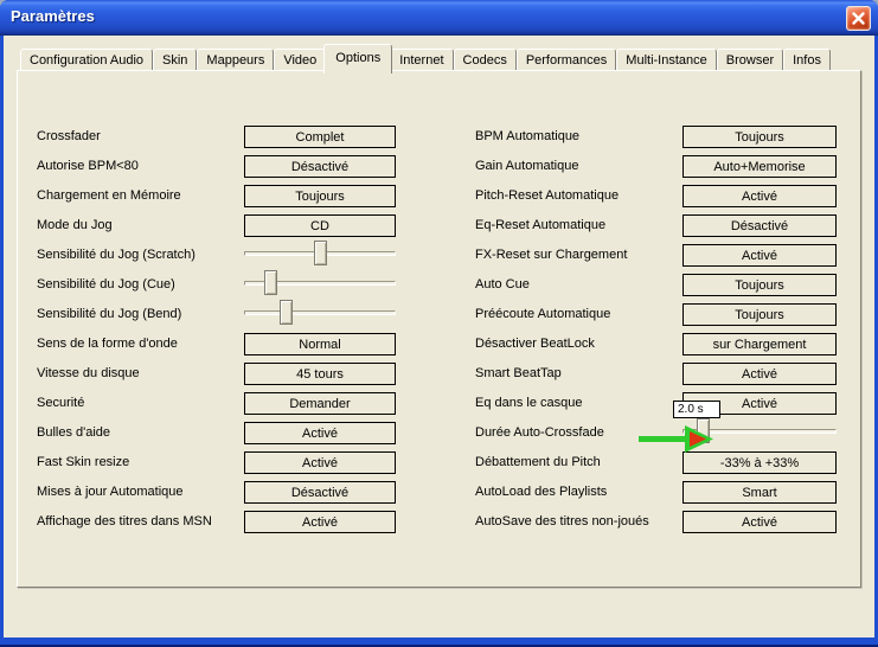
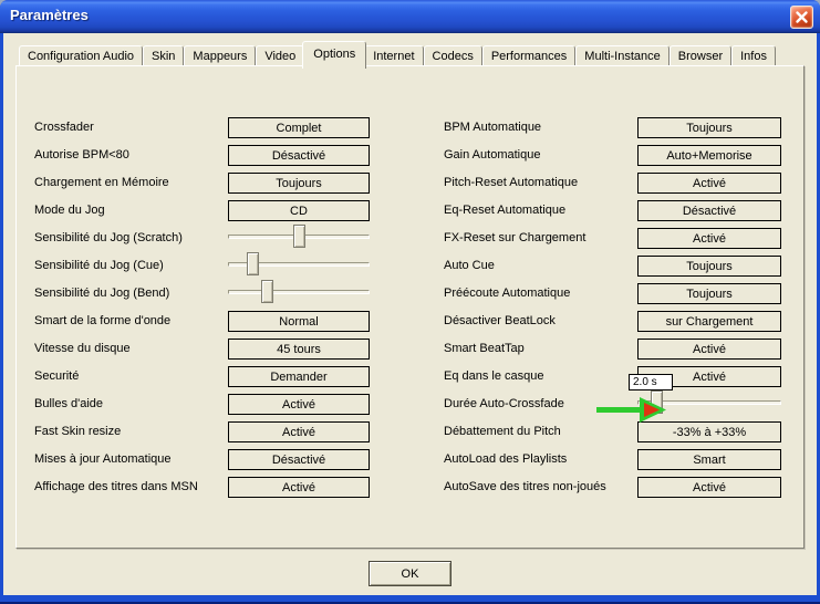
  Paramètres
  Configuration Audio
  Skin
  Mappeurs
  Video
  Options
  Internet
  Codecs
  Performances
  Multi-Instance
  Browser
  Infos
  Crossfader
  Complet
  Autorise BPM<80
  Désactivé
  Chargement en Mémoire
  Toujours
  Mode du Jog
  CD
  Sensibilité du Jog (Scratch)
  Sensibilité du Jog (Cue)
  Sensibilité du Jog (Bend)
- Sens de la forme d'onde
+ Smart de la forme d'onde
  Normal
  Vitesse du disque
  45 tours
  Securité
  Demander
  Bulles d'aide
  Activé
  Fast Skin resize
  Activé
  Mises à jour Automatique
  Désactivé
  Affichage des titres dans MSN
  Activé
  BPM Automatique
  Toujours
  Gain Automatique
  Auto+Memorise
  Pitch-Reset Automatique
  Activé
  Eq-Reset Automatique
  Désactivé
  FX-Reset sur Chargement
  Activé
  Auto Cue
  Toujours
  Préécoute Automatique
  Toujours
  Désactiver BeatLock
  sur Chargement
  Smart BeatTap
  Activé
  Eq dans le casque
  Activé
  Durée Auto-Crossfade
  Débattement du Pitch
  -33% à +33%
  AutoLoad des Playlists
  Smart
  AutoSave des titres non-joués
  Activé
  2.0 s
+ OK
